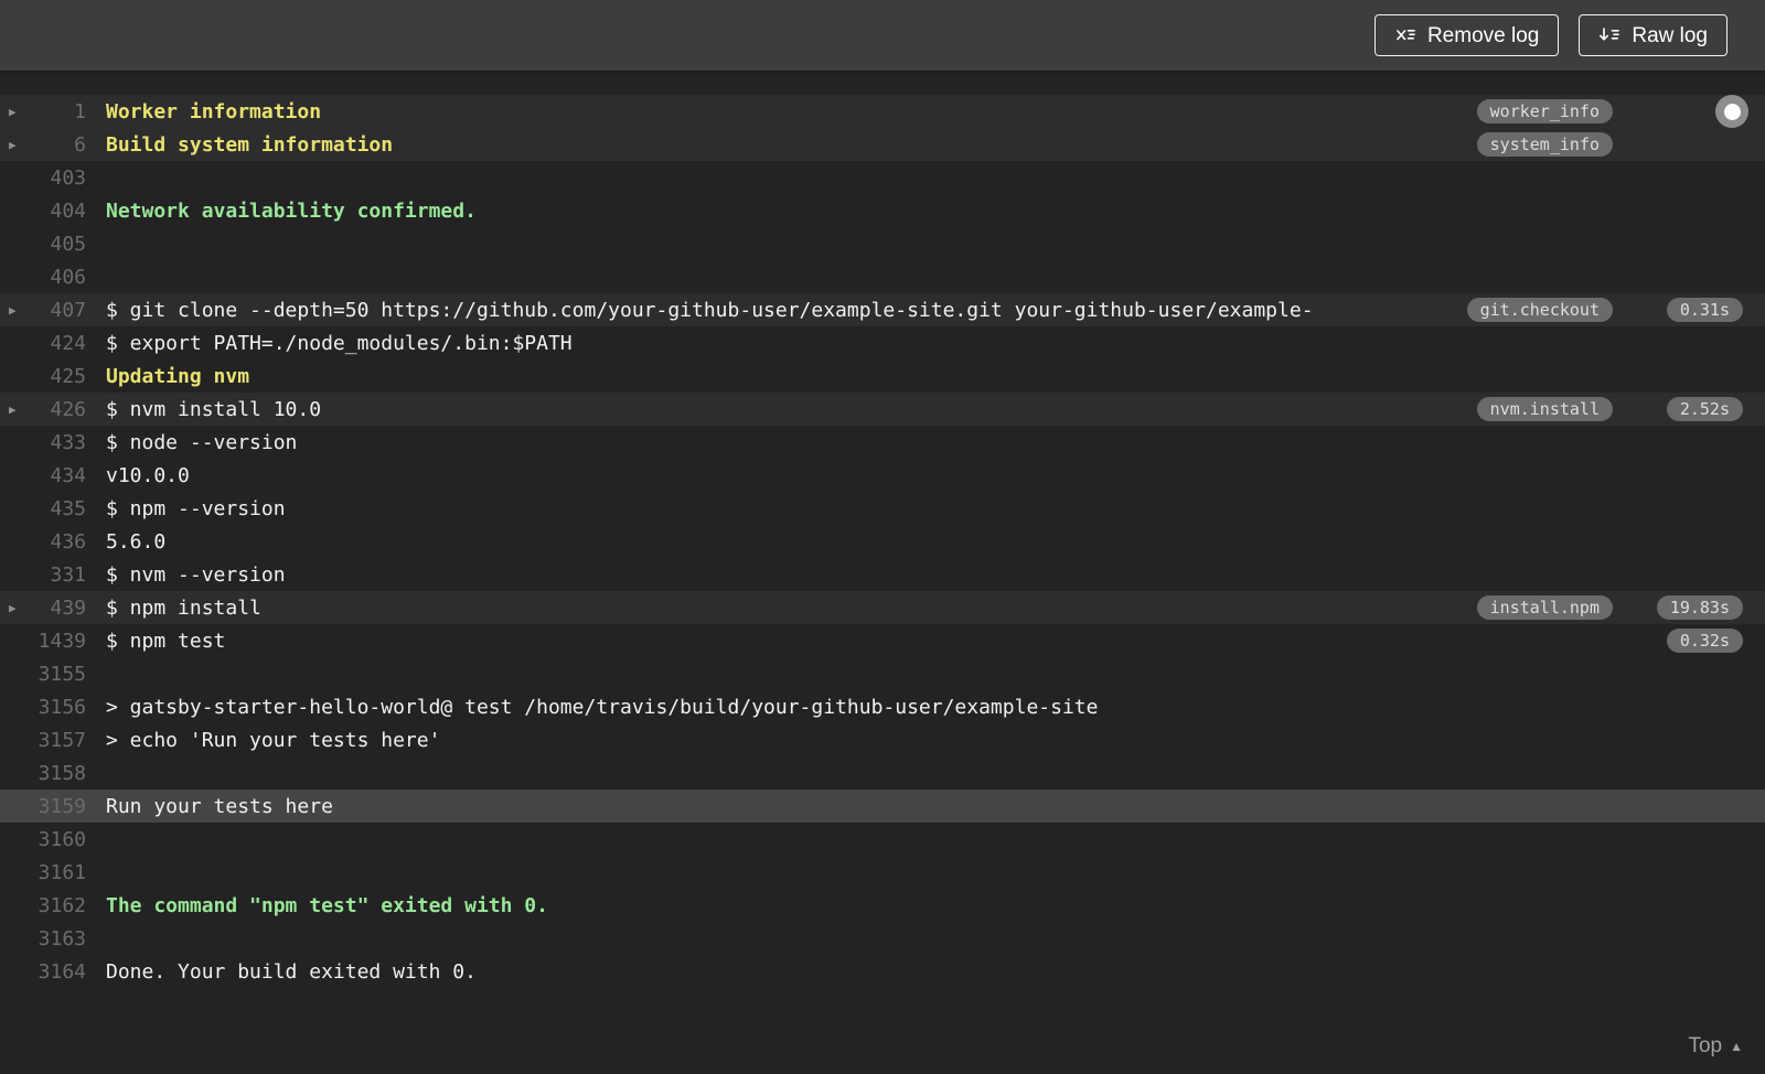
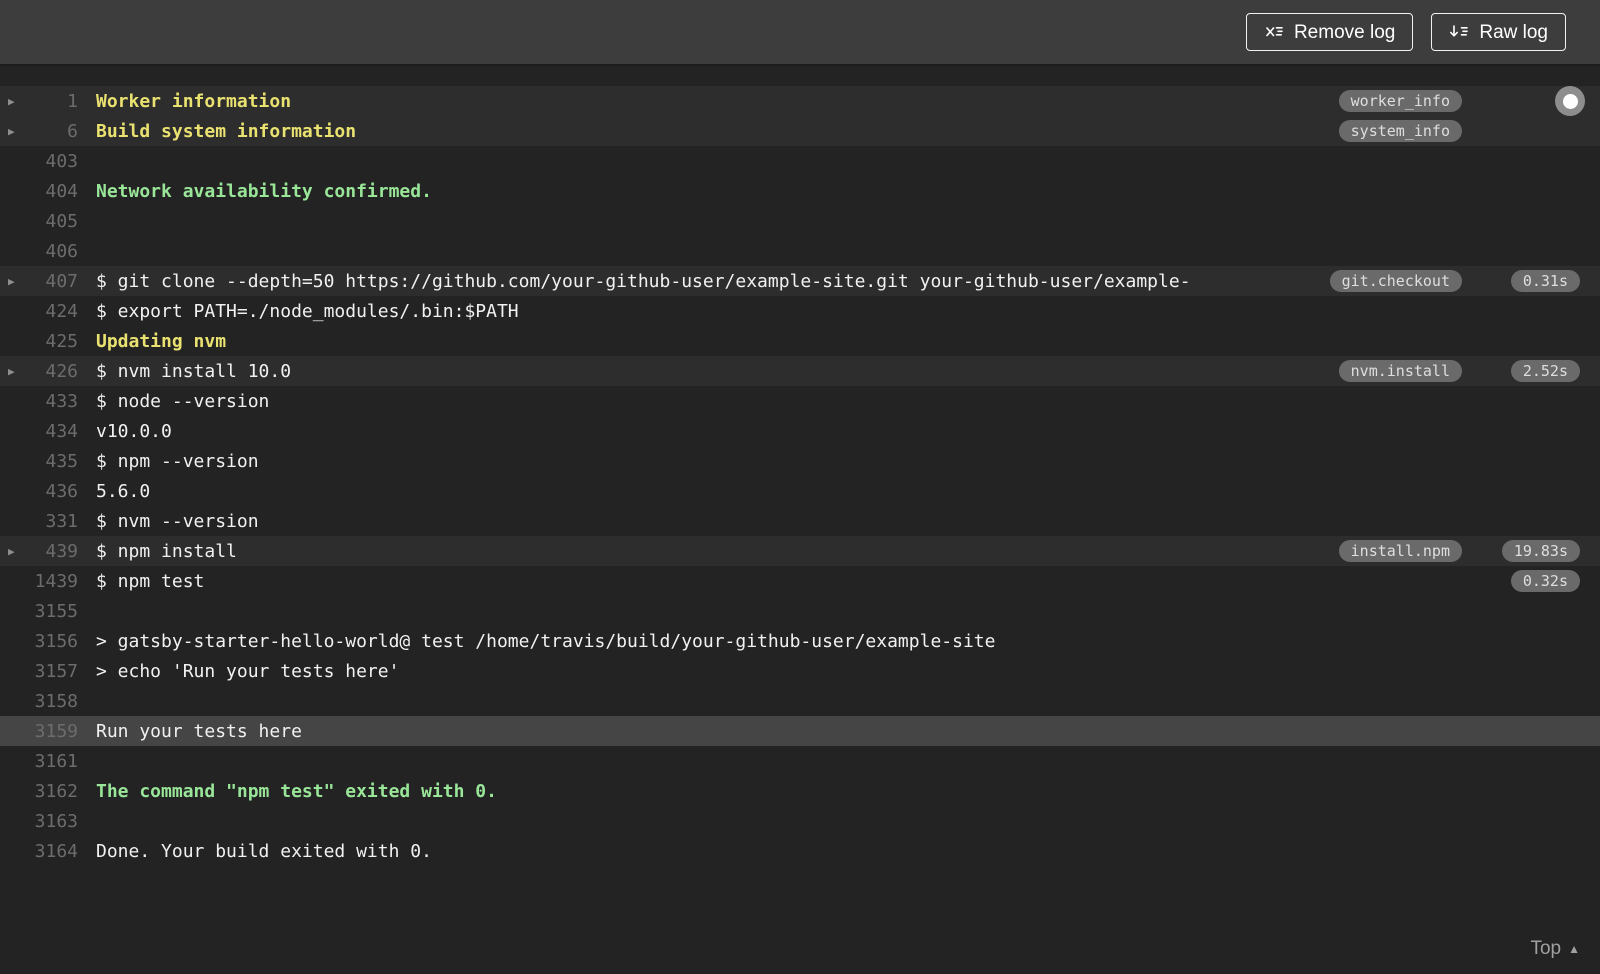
  Remove log
  Raw log
  ▶
  1
  Worker information
  worker_info
  ▶
  6
  Build system information
  system_info
  403
  404
  Network availability confirmed.
  405
  406
  ▶
  407
  $ git clone --depth=50 https://github.com/your-github-user/example-site.git your-github-user/example-
  git.checkout
  0.31s
  424
  $ export PATH=./node_modules/.bin:$PATH
  425
  Updating nvm
  ▶
  426
  $ nvm install 10.0
  nvm.install
  2.52s
  433
  $ node --version
  434
  v10.0.0
  435
  $ npm --version
  436
  5.6.0
  331
  $ nvm --version
  ▶
  439
  $ npm install
  install.npm
  19.83s
  1439
  $ npm test
  0.32s
  3155
  3156
  > gatsby-starter-hello-world@ test /home/travis/build/your-github-user/example-site
  3157
  > echo 'Run your tests here'
  3158
  3159
  Run your tests here
- 3160
  3161
  3162
  The command "npm test" exited with 0.
  3163
  3164
  Done. Your build exited with 0.
  Top
  ▲
